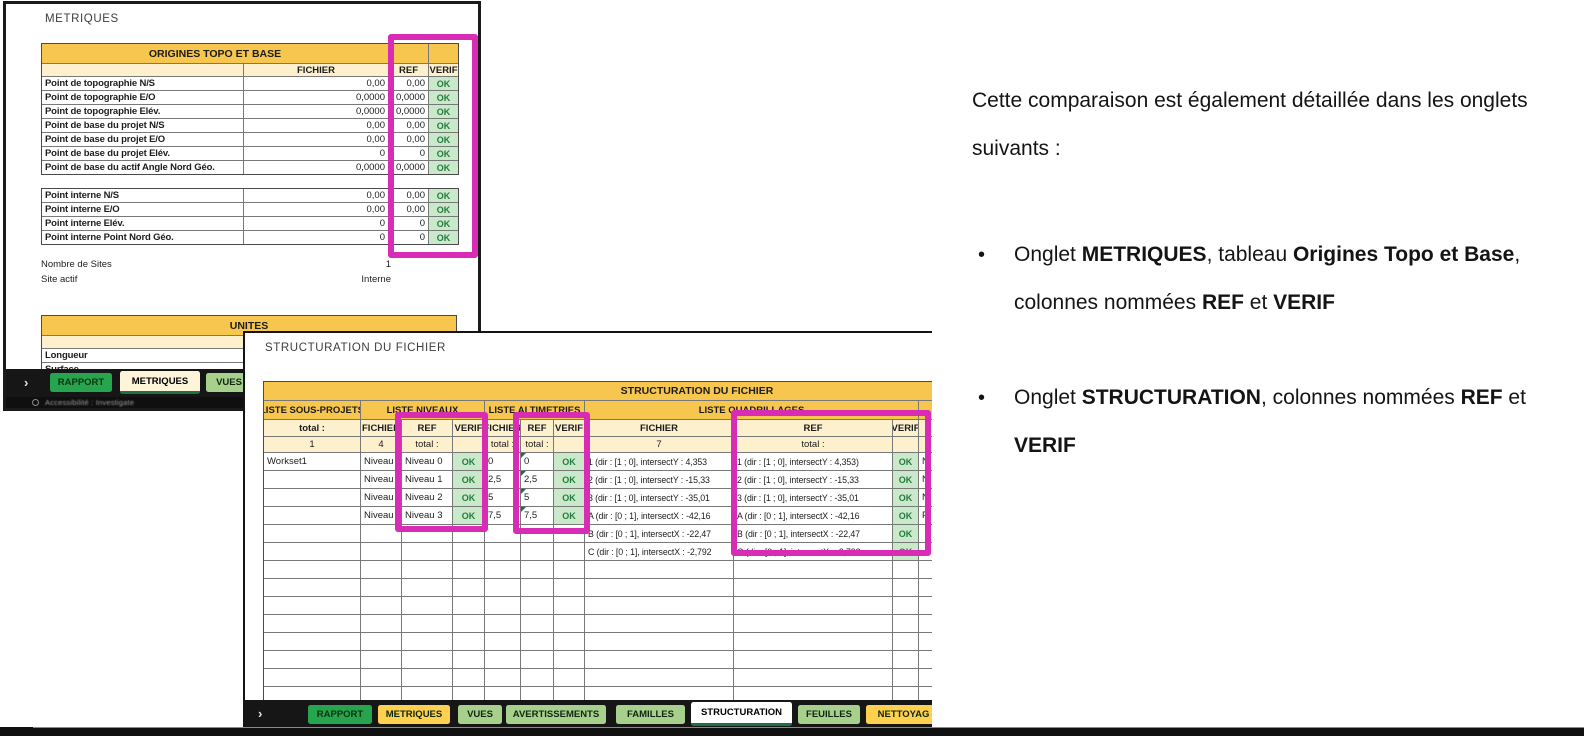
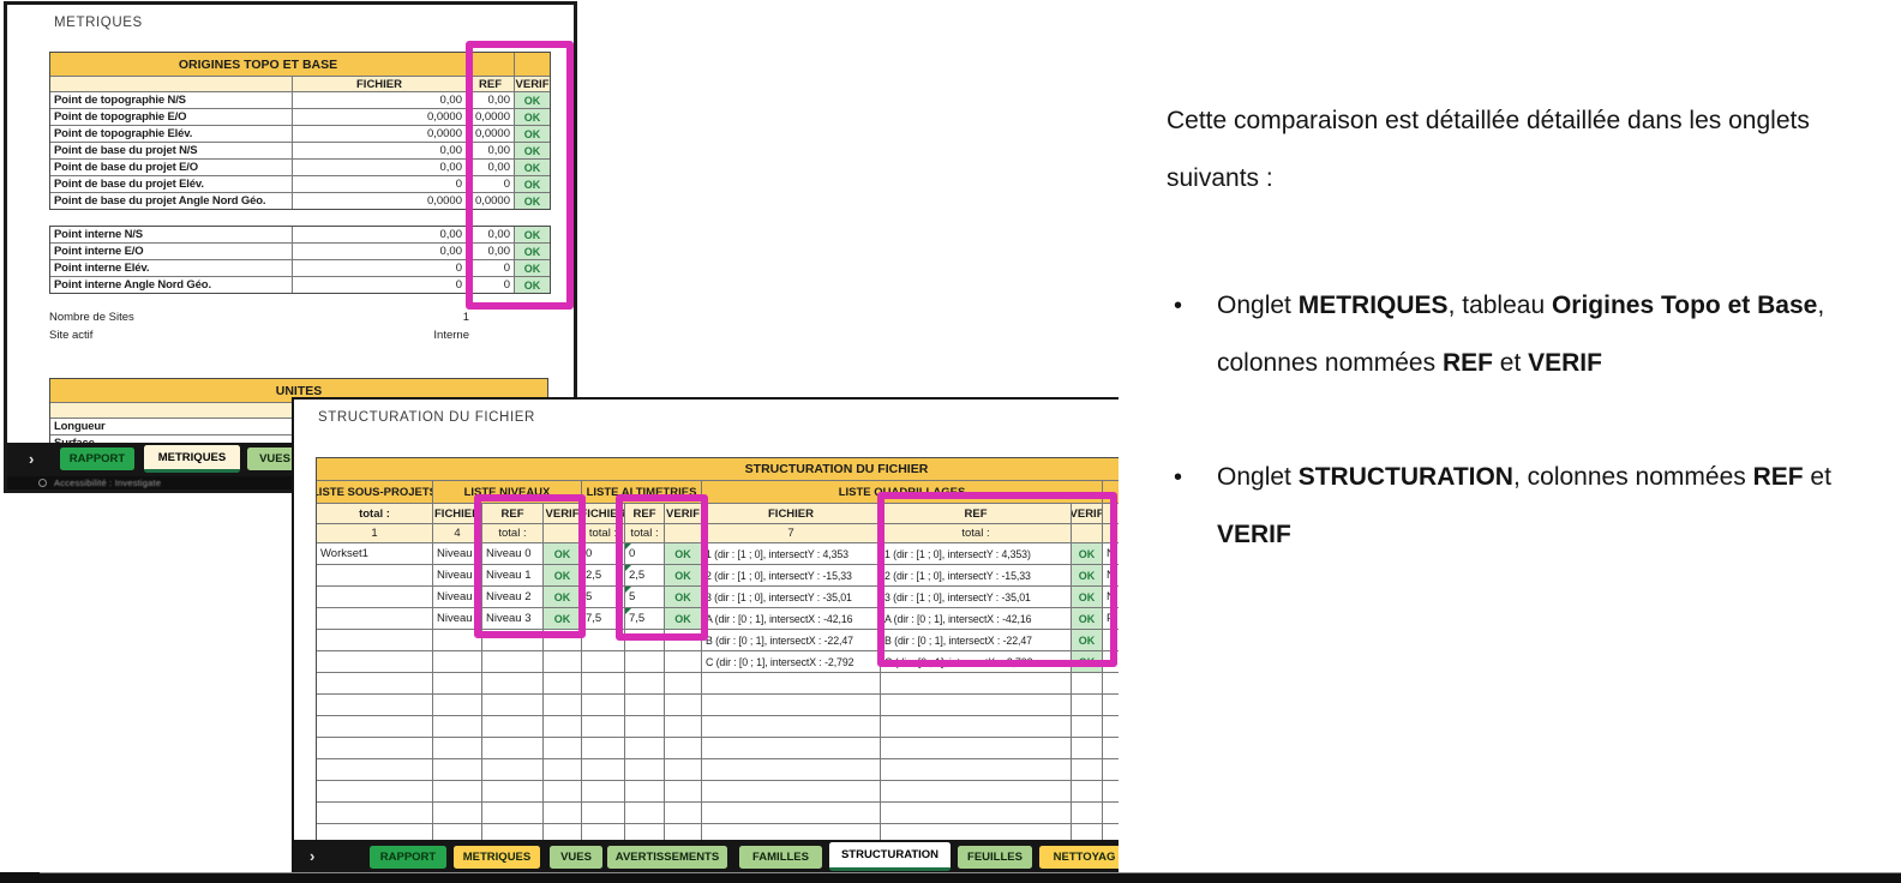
  METRIQUES
  ORIGINES TOPO ET BASE
  FICHIER
  REF
  VERIF
  Point de topographie N/S
  0,00
  0,00
  OK
  Point de topographie E/O
  0,0000
  0,0000
  OK
  Point de topographie Elév.
  0,0000
  0,0000
  OK
  Point de base du projet N/S
  0,00
  0,00
  OK
  Point de base du projet E/O
  0,00
  0,00
  OK
  Point de base du projet Elév.
  0
  0
  OK
- Point de base du actif Angle Nord Géo.
+ Point de base du projet Angle Nord Géo.
  0,0000
  0,0000
  OK
  Point interne N/S
  0,00
  0,00
  OK
  Point interne E/O
  0,00
  0,00
  OK
  Point interne Elév.
  0
  0
  OK
- Point interne Point Nord Géo.
+ Point interne Angle Nord Géo.
  0
  0
  OK
  Nombre de Sites
  1
  Site actif
  Interne
  UNITES
  Longueur
  ›
  RAPPORT
  METRIQUES
  VUES
  Accessibilité : Investigate
  STRUCTURATION DU FICHIER
  STRUCTURATION DU FICHIER
  ISTE SOUS-PROJET
  LISTE NIVEAUX
  LISTE ALTIMETRIES
  LISTE QUADRILLAGES
  total :
  FICHIER
  REF
  VERIF
  FICHIER
  REF
  VERIF
  FICHIER
  REF
  VERIF
  1
  4
  total :
  total :
  total :
  7
  total :
  Workset1
  Niveau 0
  Niveau 0
  OK
  0
  0
  OK
  1 (dir : [1 ; 0], intersectY : 4,353
  1 (dir : [1 ; 0], intersectY : 4,353)
  OK
  N
  Niveau 1
  Niveau 1
  OK
  2,5
  2,5
  OK
  2 (dir : [1 ; 0], intersectY : -15,33
  2 (dir : [1 ; 0], intersectY : -15,33
  OK
  N
  Niveau 2
  Niveau 2
  OK
  5
  5
  OK
  3 (dir : [1 ; 0], intersectY : -35,01
  3 (dir : [1 ; 0], intersectY : -35,01
  OK
  N
  Niveau 3
  Niveau 3
  OK
  7,5
  7,5
  OK
  A (dir : [0 ; 1], intersectX : -42,16
  A (dir : [0 ; 1], intersectX : -42,16
  OK
  P
  B (dir : [0 ; 1], intersectX : -22,47
  B (dir : [0 ; 1], intersectX : -22,47
  OK
  C (dir : [0 ; 1], intersectX : -2,792
  C (dir : [0 ; 1], intersectX : -2,792
  OK
  ›
  RAPPORT
  METRIQUES
  VUES
  AVERTISSEMENTS
  FAMILLES
  STRUCTURATION
  FEUILLES
  NETTOYAG
- Cette comparaison est également détaillée dans les onglets suivants :
+ Cette comparaison est détaillée détaillée dans les onglets suivants :
  •
  Onglet METRIQUES, tableau Origines Topo et Base, colonnes nommées REF et VERIF
  •
  Onglet STRUCTURATION, colonnes nommées REF et VERIF
